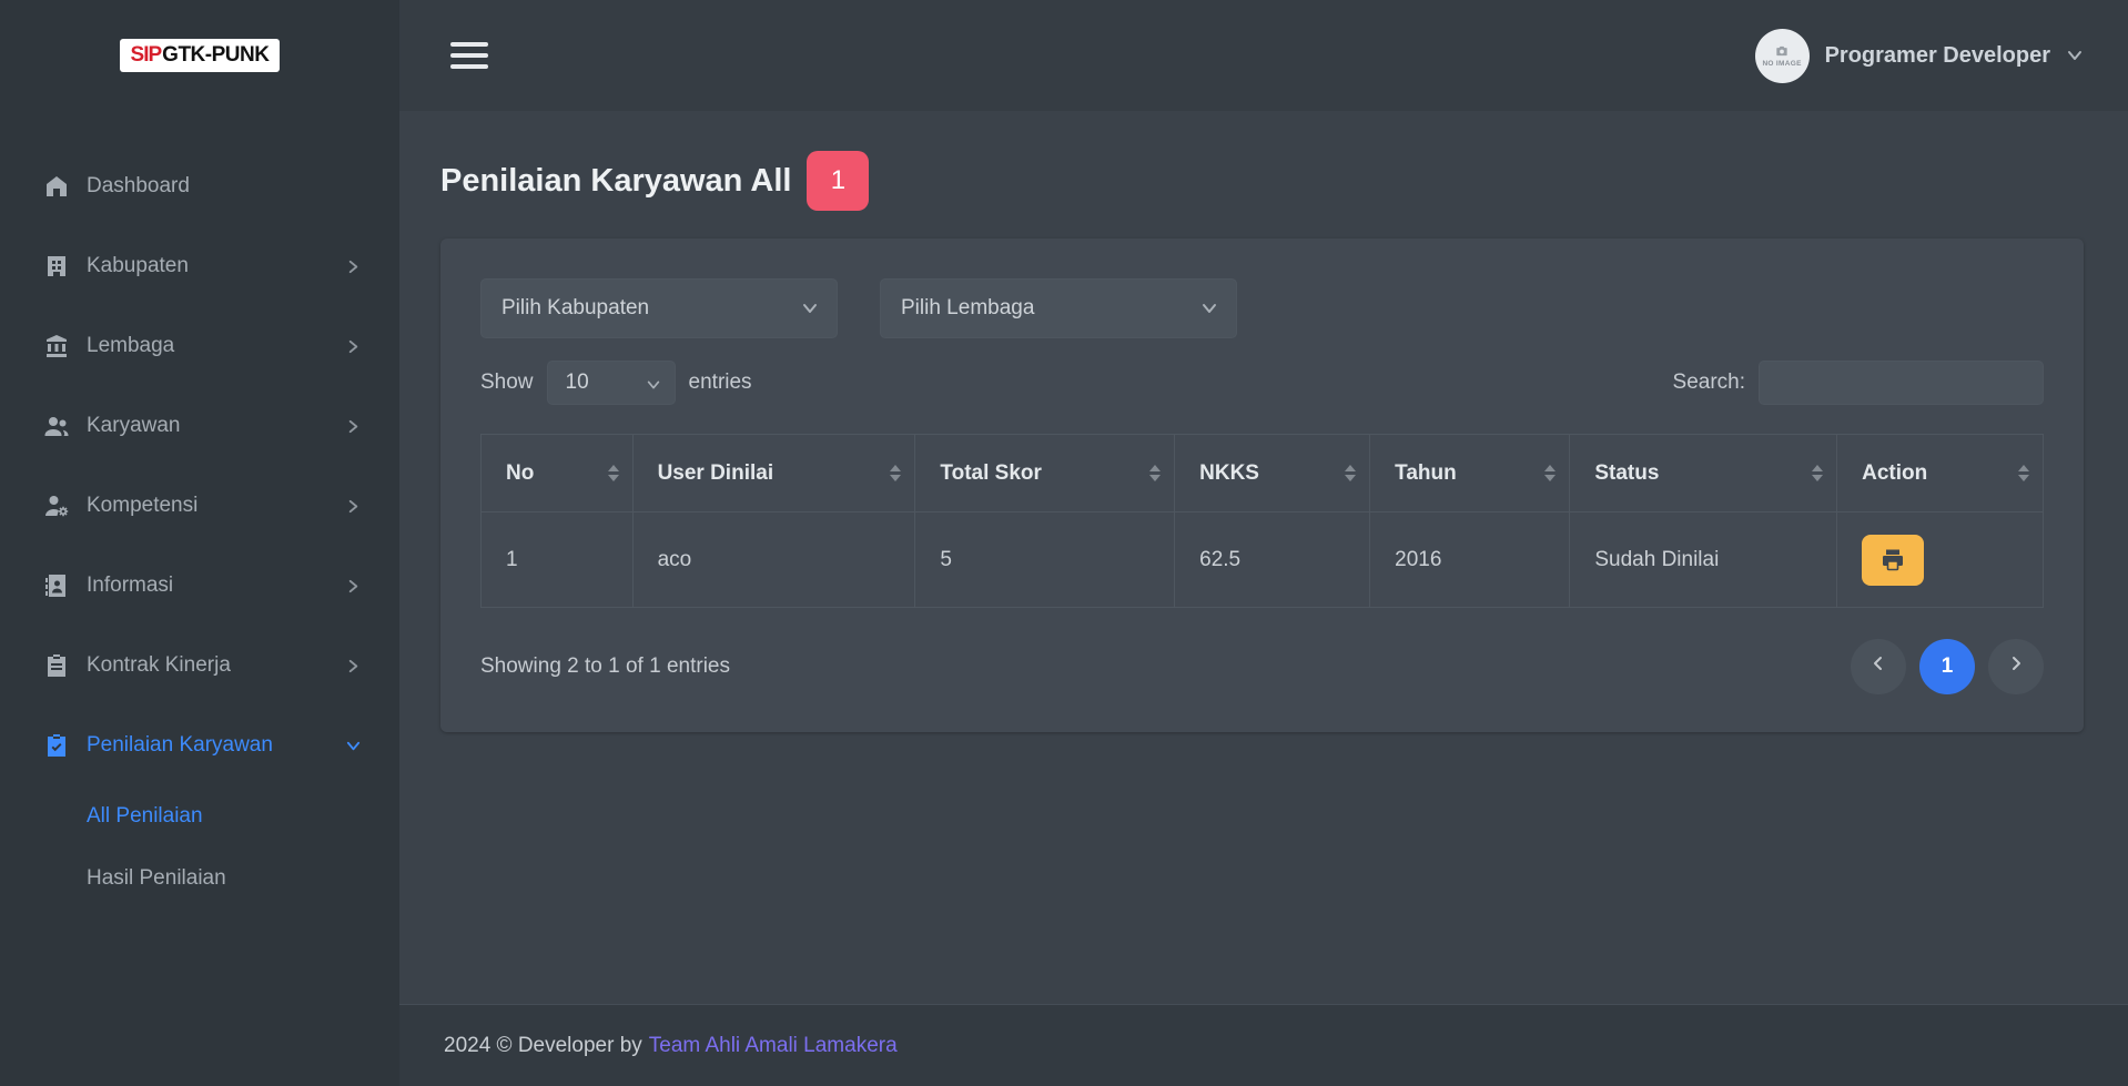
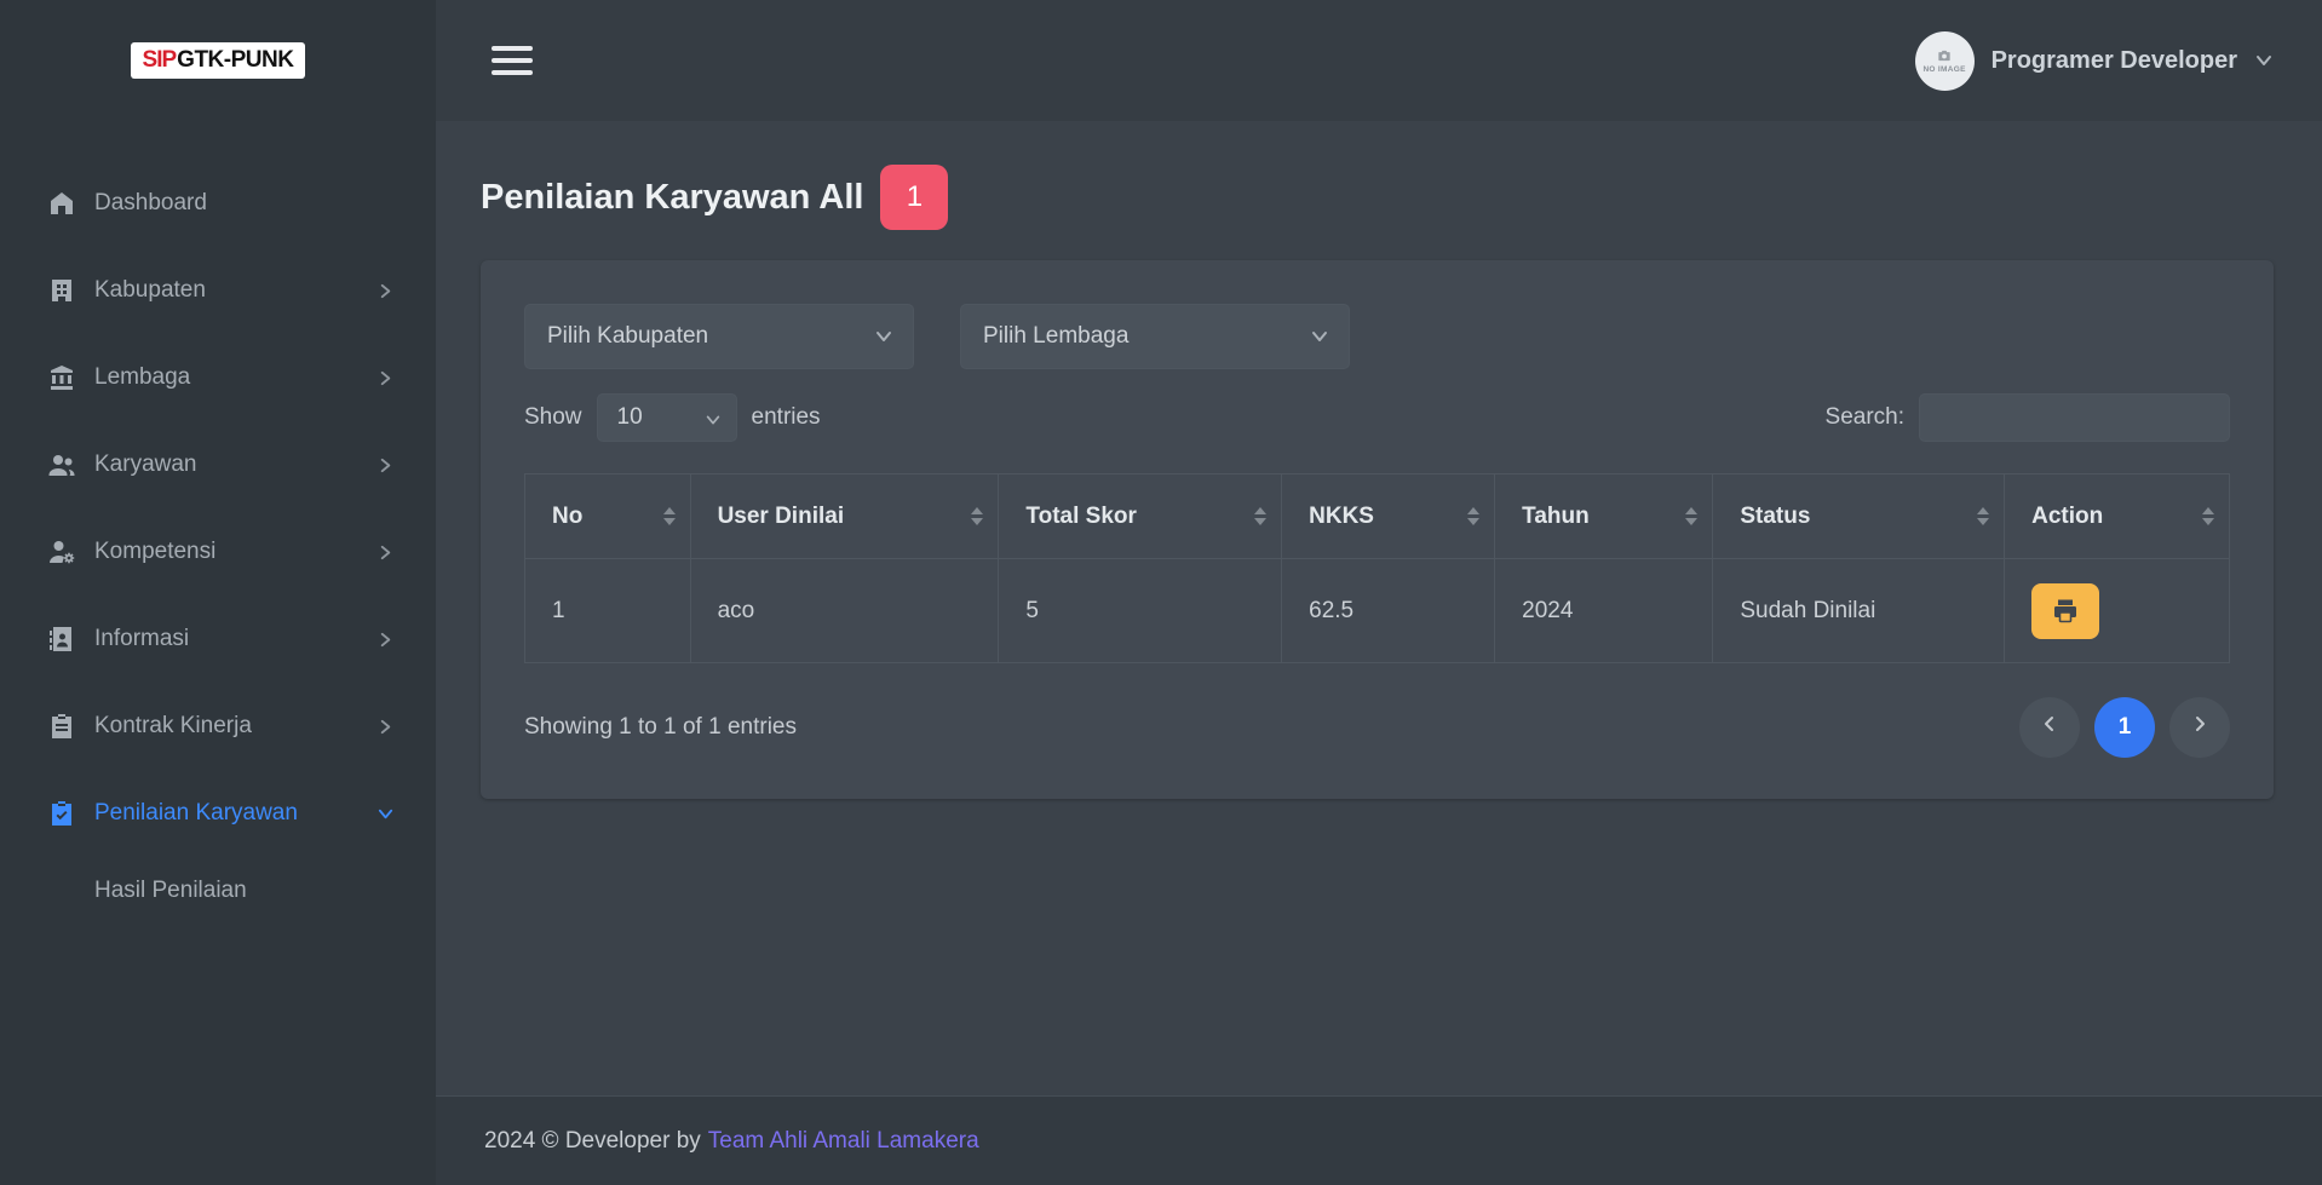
  SIP
  GTK-PUNK
  Dashboard
  Kabupaten
  Lembaga
  Karyawan
  Kompetensi
  Informasi
  Kontrak Kinerja
  Penilaian Karyawan
- All Penilaian
  Hasil Penilaian
  Programer Developer
  Penilaian Karyawan All
  1
  Pilih Kabupaten
  Pilih Lembaga
  Show
  10
  entries
  Search:
  No	User Dinilai	Total Skor	NKKS	Tahun	Status	Action
- 1	aco	5	62.5	2016	Sudah Dinilai
+ 1	aco	5	62.5	2024	Sudah Dinilai
- Showing 2 to 1 of 1 entries
+ Showing 1 to 1 of 1 entries
  1
  2024 © Developer by
  Team Ahli Amali Lamakera
